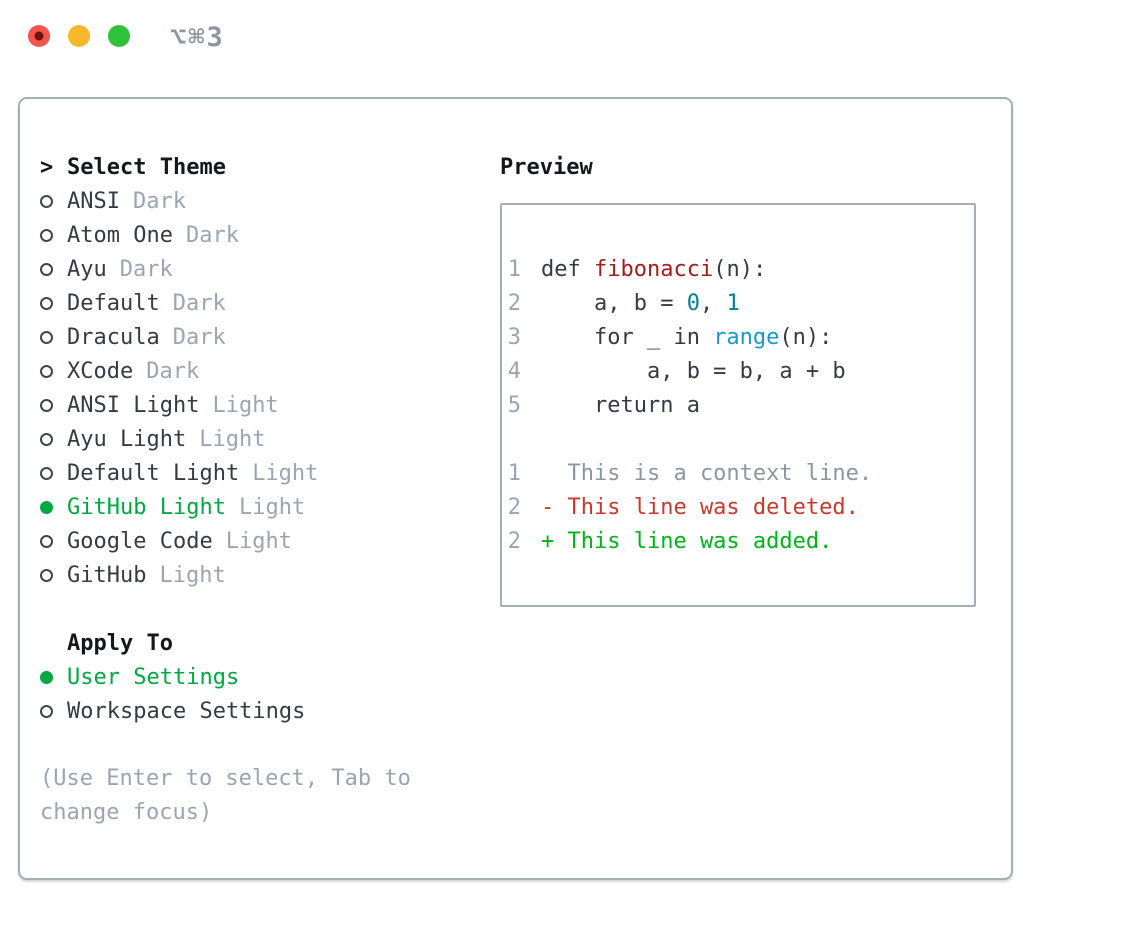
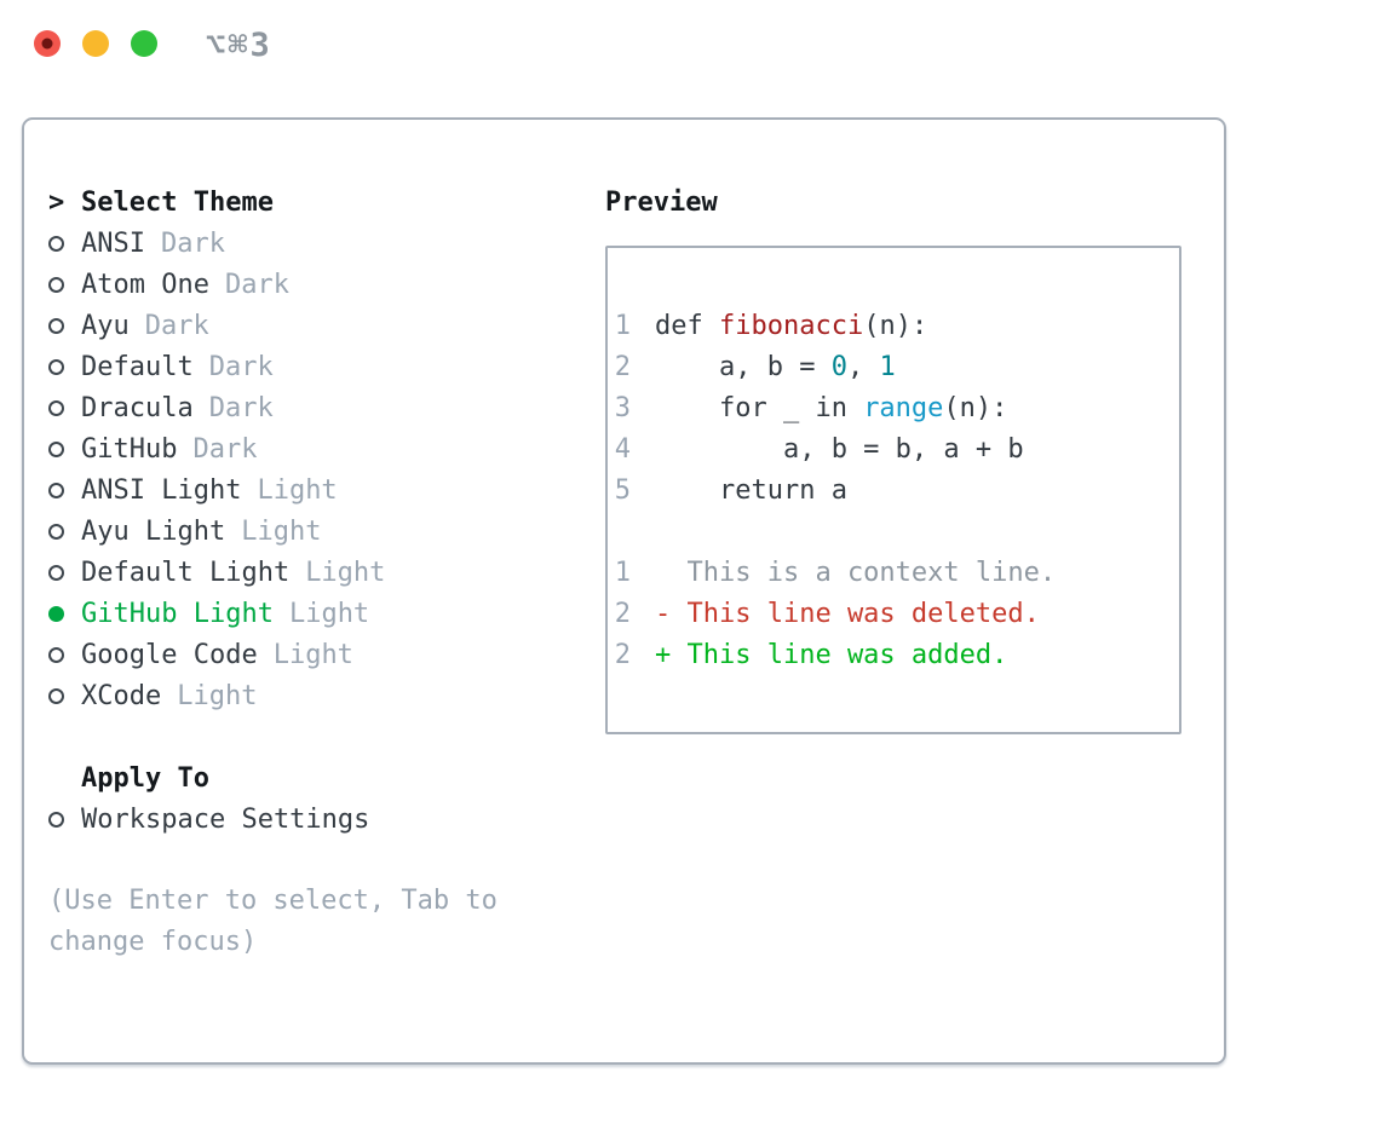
  ⌥⌘3
  >
  Select Theme
  ANSI
  Dark
  Atom One
  Dark
  Ayu
  Dark
  Default
  Dark
  Dracula
  Dark
- XCode
+ GitHub
  Dark
  ANSI Light
  Light
  Ayu Light
  Light
  Default Light
  Light
  GitHub Light
  Light
  Google Code
  Light
- GitHub
+ XCode
  Light
  Apply To
- User Settings
  Workspace Settings
  (Use Enter to select, Tab to
  change focus)
  Preview
  1
  def fibonacci(n):
  2
  a, b = 0, 1
  3
  for _ in range(n):
  4
  a, b = b, a + b
  5
  return a
  1
  This is a context line.
  2
  - This line was deleted.
  2
  + This line was added.
